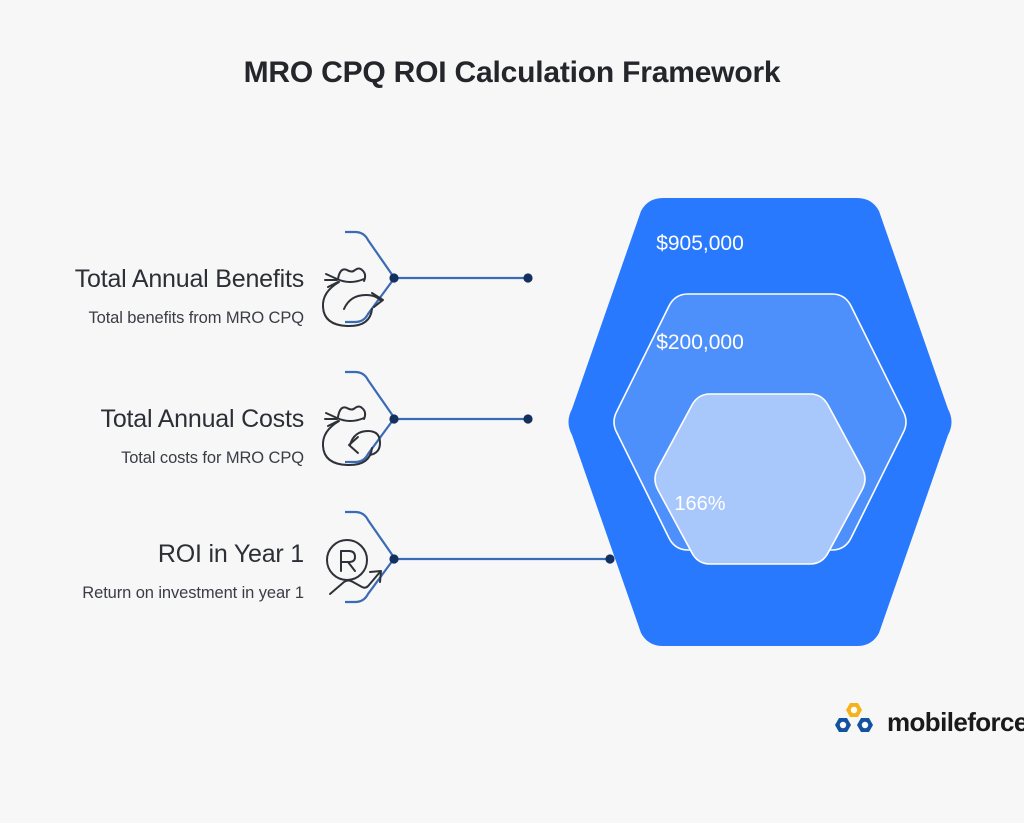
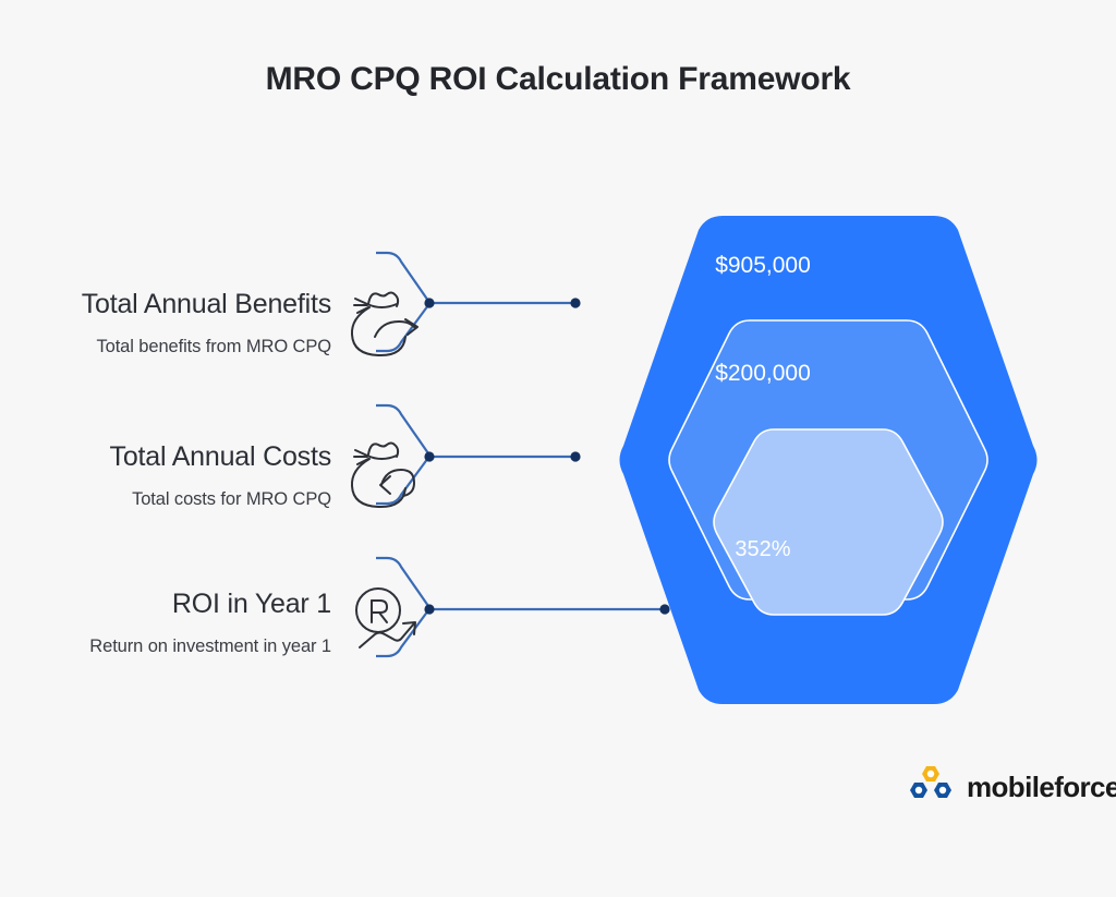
  MRO CPQ ROI Calculation Framework
  $905,000
  $200,000
- 166%
+ 352%
  Total Annual Benefits
  Total benefits from MRO CPQ
  Total Annual Costs
  Total costs for MRO CPQ
  ROI in Year 1
  Return on investment in year 1
  mobileforce
